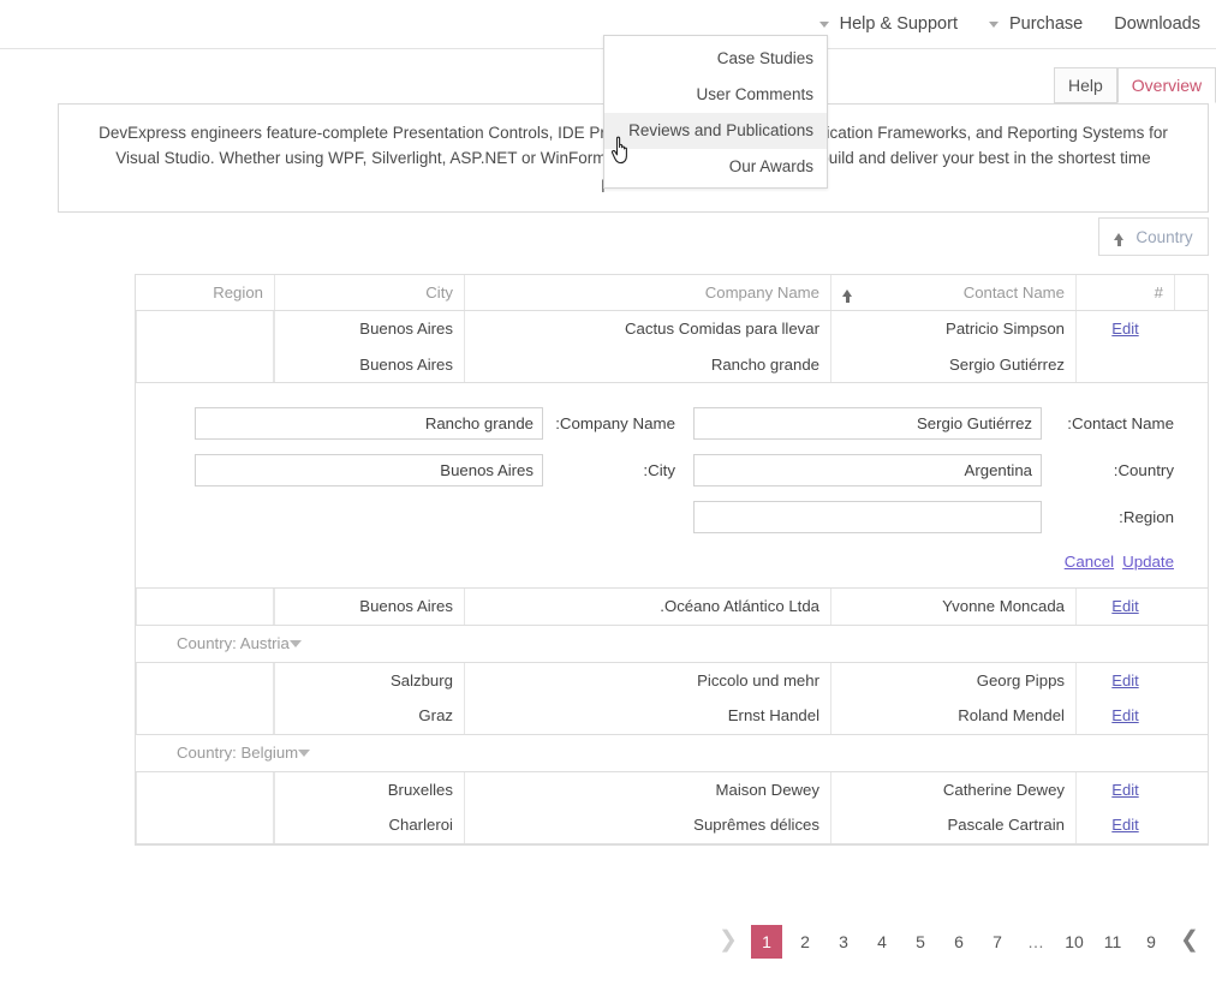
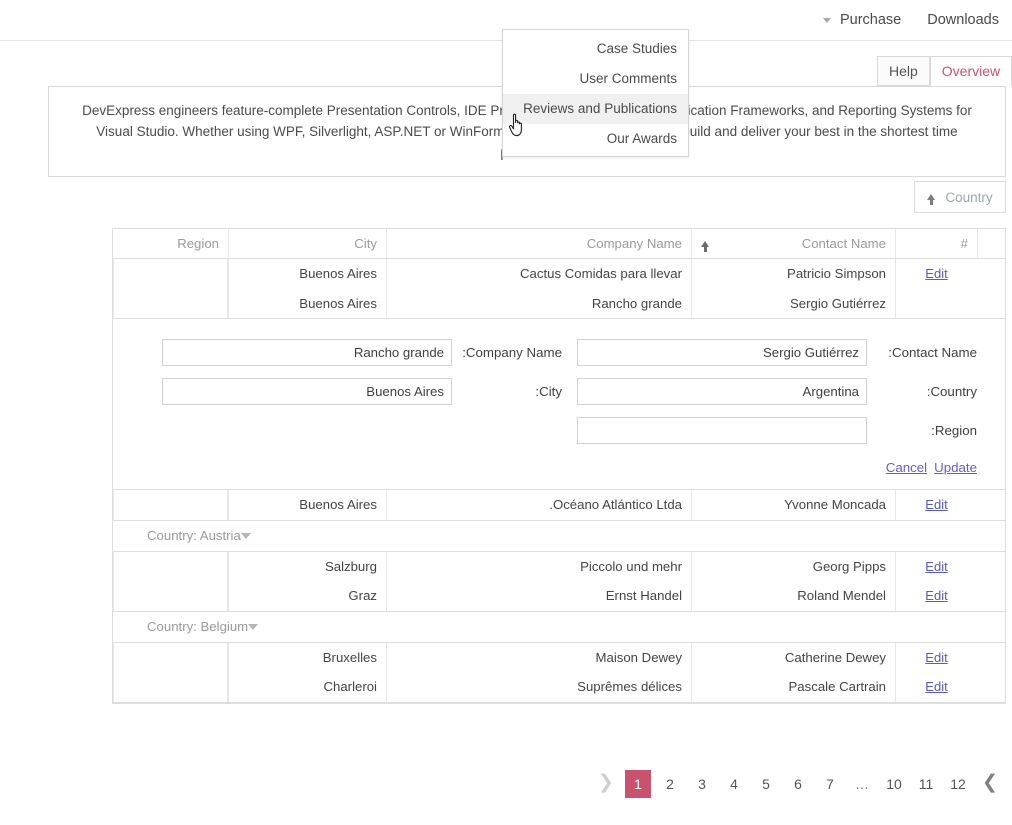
- Help & Support
  Purchase
  Downloads
  Case Studies
  User Comments
  Reviews and Publications
  Our Awards
  Overview
  Help
  DevExpress engineers feature-complete Presentation Controls, IDE Pcation Frameworks, and Reporting Systems for Visual Studio. Whether using WPF, Silverlight, ASP.NET or WinFormuild and deliver your best in the shortest time
  Country
  #
  Contact Name
  Company Name
  City
  Region
  Edit
  Patricio Simpson
  Cactus Comidas para llevar
  Buenos Aires
  Sergio Gutiérrez
  Rancho grande
  Buenos Aires
  Contact Name:
  Company Name:
  Country:
  City:
  Region:
  Cancel
  Update
  Edit
  Yvonne Moncada
  Océano Atlántico Ltda.
  Buenos Aires
  Country: Austria
  Edit
  Georg Pipps
  Piccolo und mehr
  Salzburg
  Edit
  Roland Mendel
  Ernst Handel
  Graz
  Country: Belgium
  Edit
  Catherine Dewey
  Maison Dewey
  Bruxelles
  Edit
  Pascale Cartrain
  Suprêmes délices
  Charleroi
  ❮
- 9
+ 12
  11
  10
  …
  7
  6
  5
  4
  3
  2
  1
  ❯
